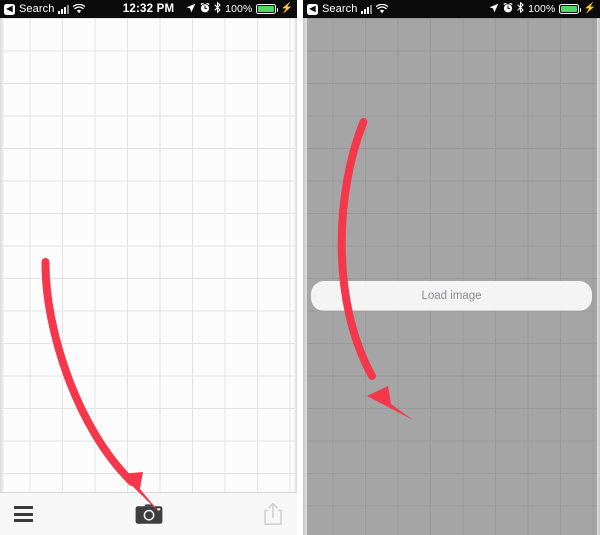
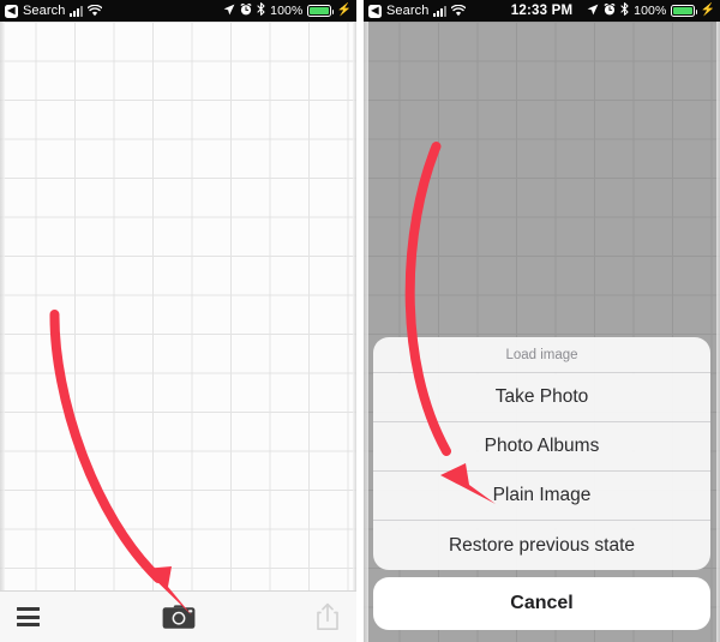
  ◀
  Search
- 12:32 PM
  100%
  ⚡
  ◀
  Search
+ 12:33 PM
  100%
  ⚡
  Load image
+ Take Photo
+ Photo Albums
+ Plain Image
+ Restore previous state
+ Cancel
